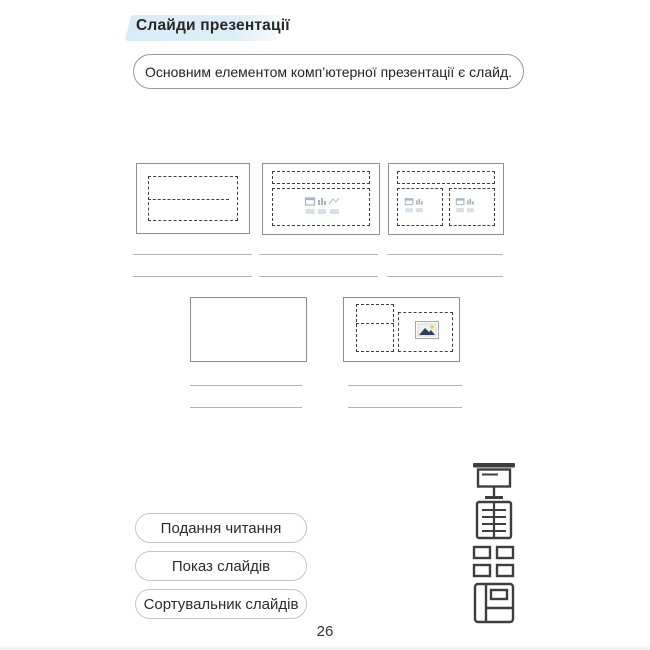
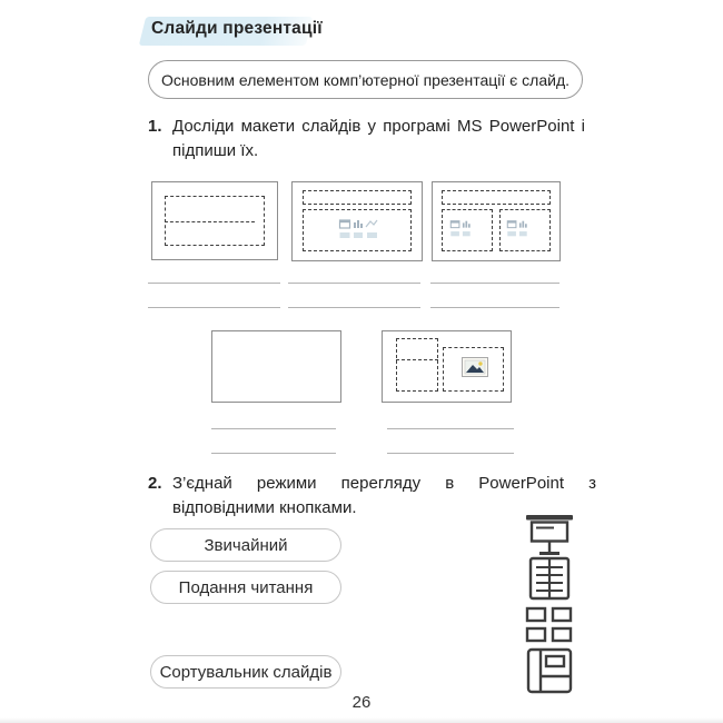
  Слайди презентації
  Основним елементом комп’ютерної презентації є слайд.
+ 1.
+ Досліди макети слайдів у програмі MS PowerPoint і підпиши їх.
+ 2.
+ З’єднай режими перегляду в PowerPoint з відповідними кнопками.
+ Звичайний
  Подання читання
- Показ слайдів
  Сортувальник слайдів
  26
